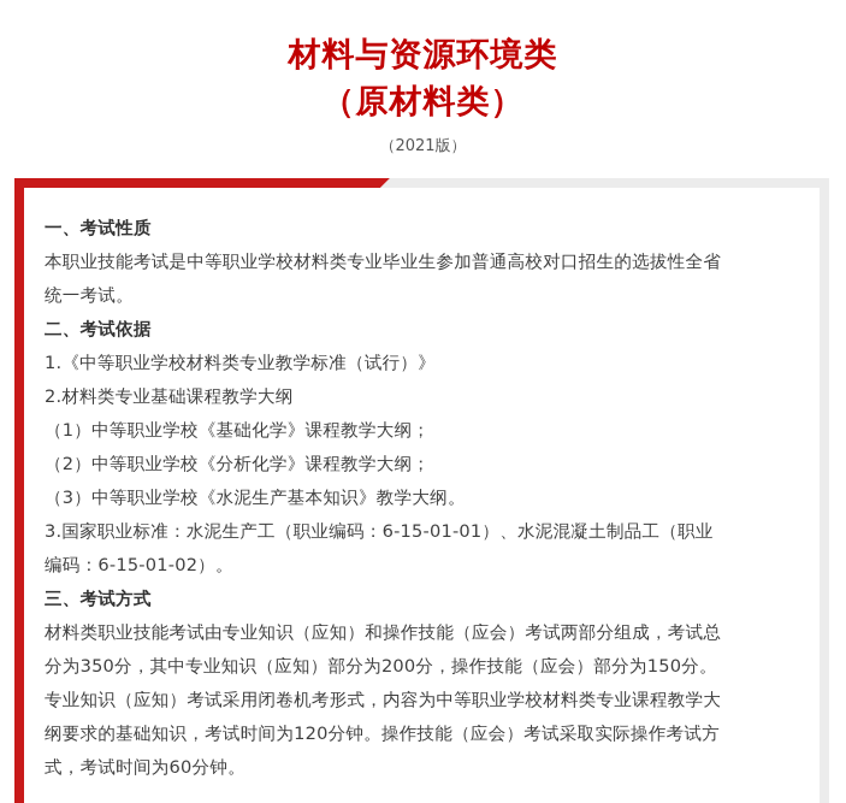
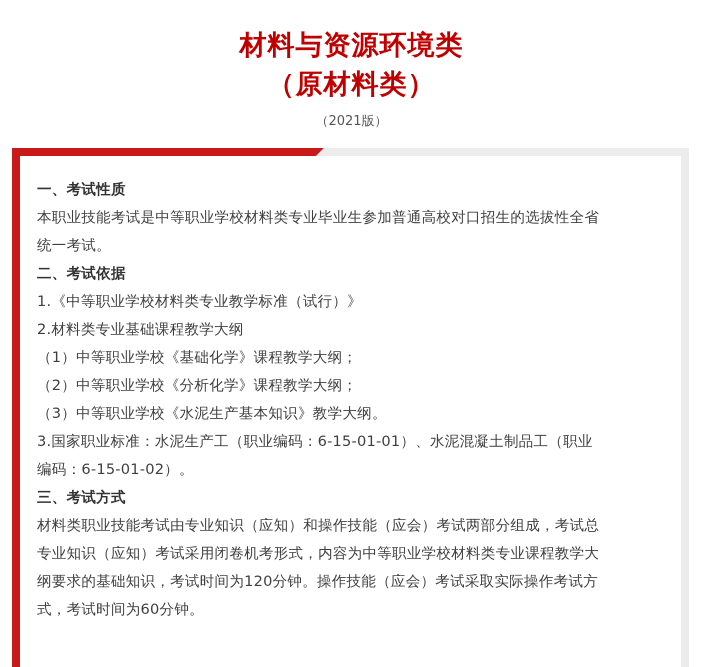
  材料与资源环境类
  （原材料类）
  （2021版）
  一、考试性质
  本职业技能考试是中等职业学校材料类专业毕业生参加普通高校对口招生的选拔性全省
  统一考试。
  二、考试依据
  1.《中等职业学校材料类专业教学标准（试行）》
  2.材料类专业基础课程教学大纲
  （1）中等职业学校《基础化学》课程教学大纲；
  （2）中等职业学校《分析化学》课程教学大纲；
  （3）中等职业学校《水泥生产基本知识》教学大纲。
  3.国家职业标准：水泥生产工（职业编码：6-15-01-01）、水泥混凝土制品工（职业
  编码：6-15-01-02）。
  三、考试方式
  材料类职业技能考试由专业知识（应知）和操作技能（应会）考试两部分组成，考试总
- 分为350分，其中专业知识（应知）部分为200分，操作技能（应会）部分为150分。
  专业知识（应知）考试采用闭卷机考形式，内容为中等职业学校材料类专业课程教学大
  纲要求的基础知识，考试时间为120分钟。操作技能（应会）考试采取实际操作考试方
  式，考试时间为60分钟。
